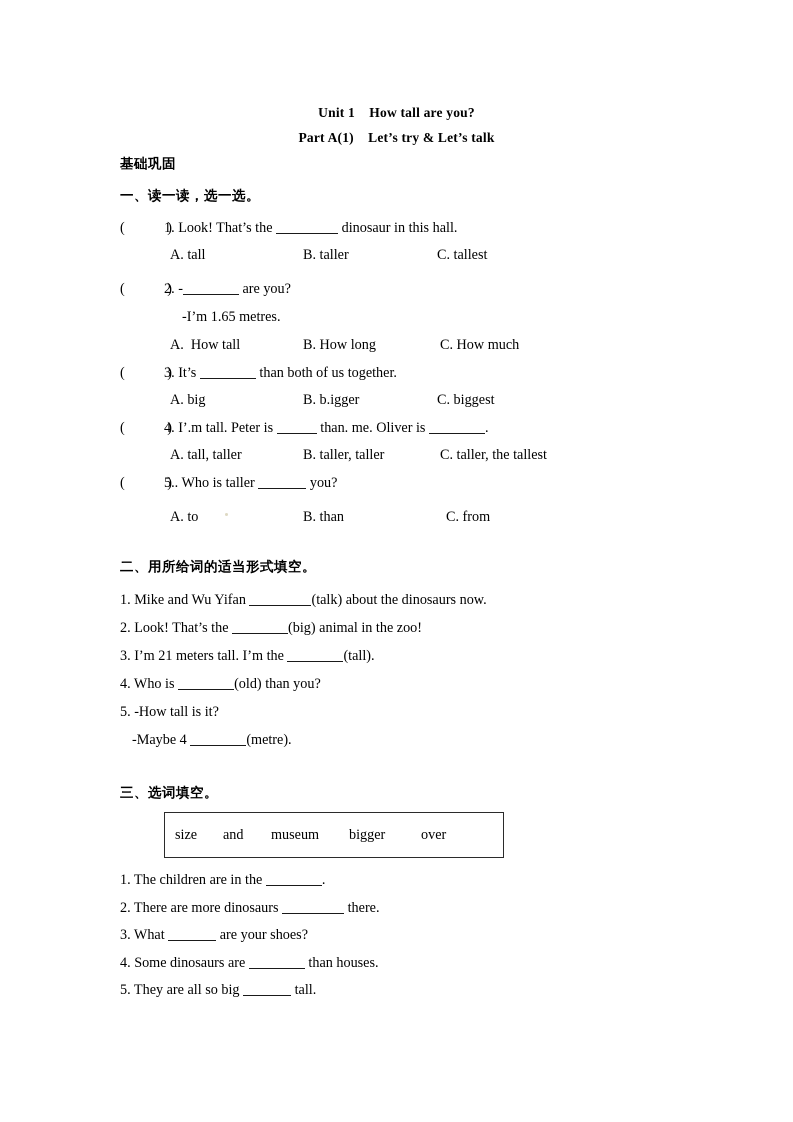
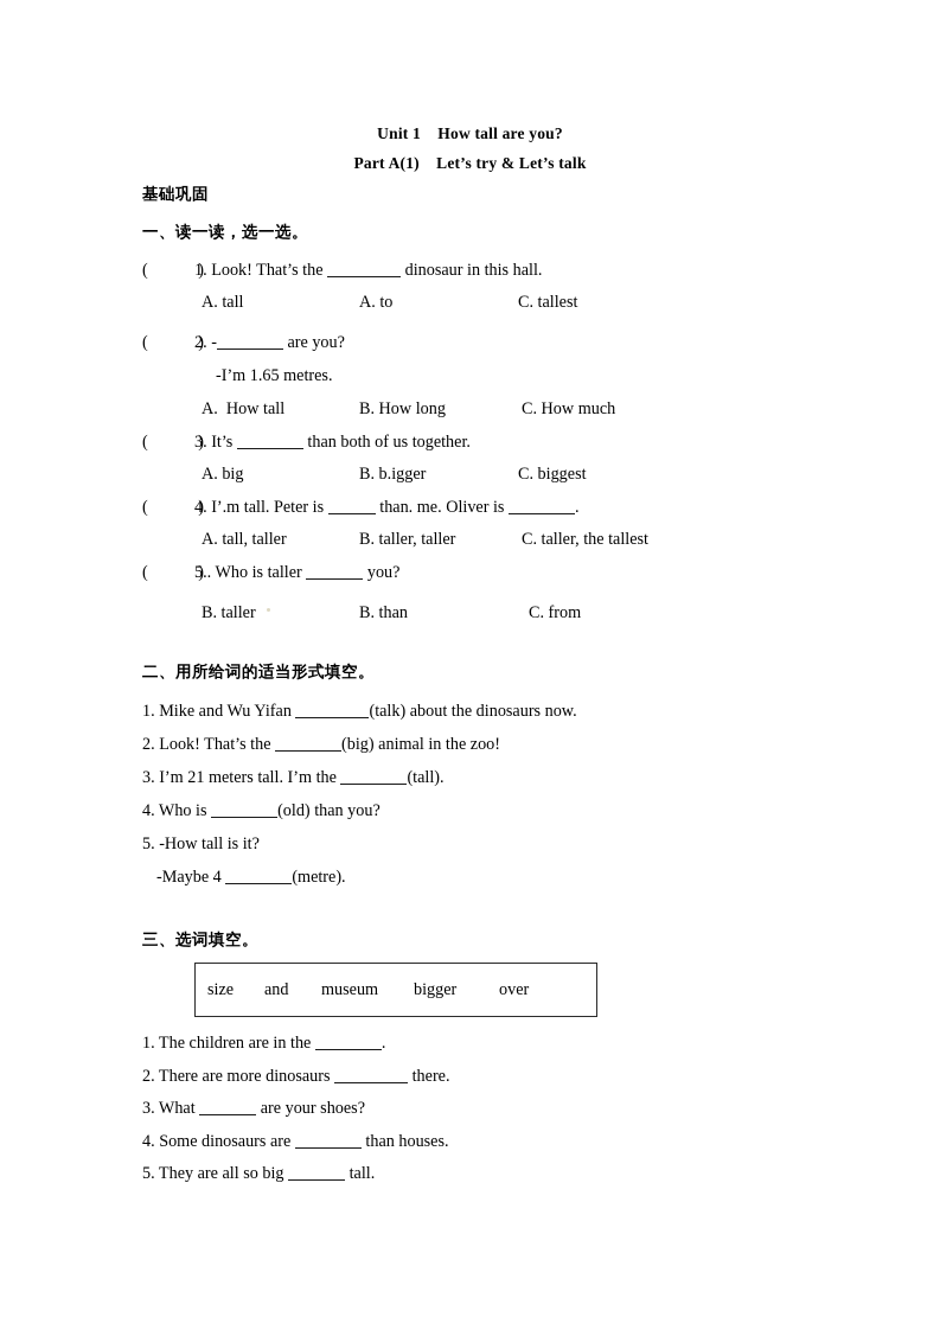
  Unit 1 How tall are you?
  Part A(1) Let’s try & Let’s talk
  基础巩固
  一、读一读，选一选。
  ( )
  1. Look! That’s the dinosaur in this hall.
  A. tall
- B. taller
+ A. to
  C. tallest
  ( )
  2. - are you?
  -I’m 1.65 metres.
  A. How tall
  B. How long
  C. How much
  ( )
  3. It’s than both of us together.
  A. big
  B. b.igger
  C. biggest
  ( )
  4. I’.m tall. Peter is than. me. Oliver is .
  A. tall, taller
  B. taller, taller
  C. taller, the tallest
  ( )
  5.. Who is taller you?
- A. to
+ B. taller
  B. than
  C. from
  二、用所给词的适当形式填空。
  1. Mike and Wu Yifan (talk) about the dinosaurs now.
  2. Look! That’s the (big) animal in the zoo!
  3. I’m 21 meters tall. I’m the (tall).
  4. Who is (old) than you?
  5. -How tall is it?
  -Maybe 4 (metre).
  三、选词填空。
  size
  and
  museum
  bigger
  over
  1. The children are in the .
  2. There are more dinosaurs there.
  3. What are your shoes?
  4. Some dinosaurs are than houses.
  5. They are all so big tall.
